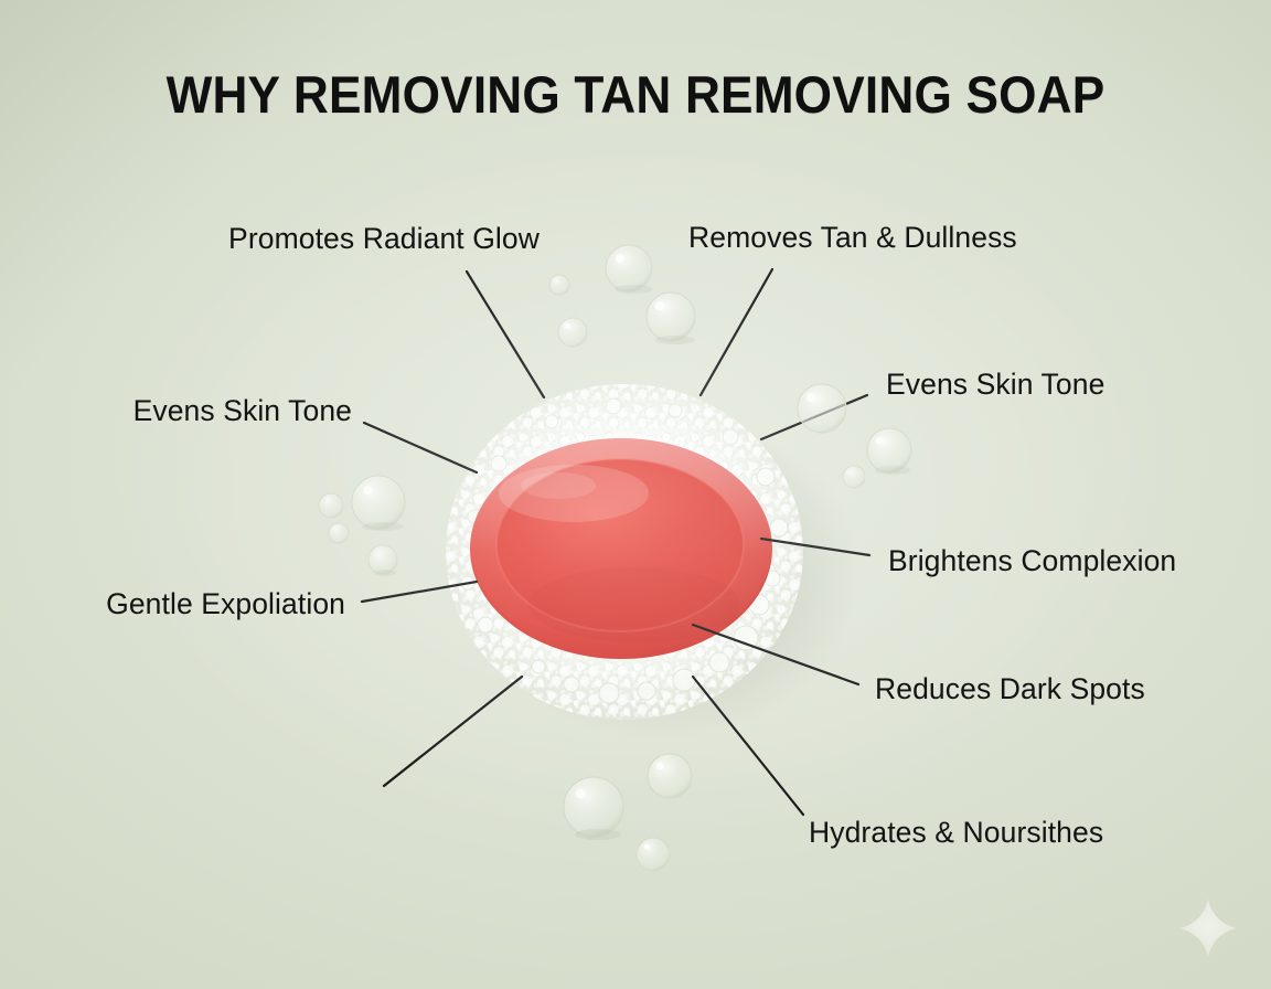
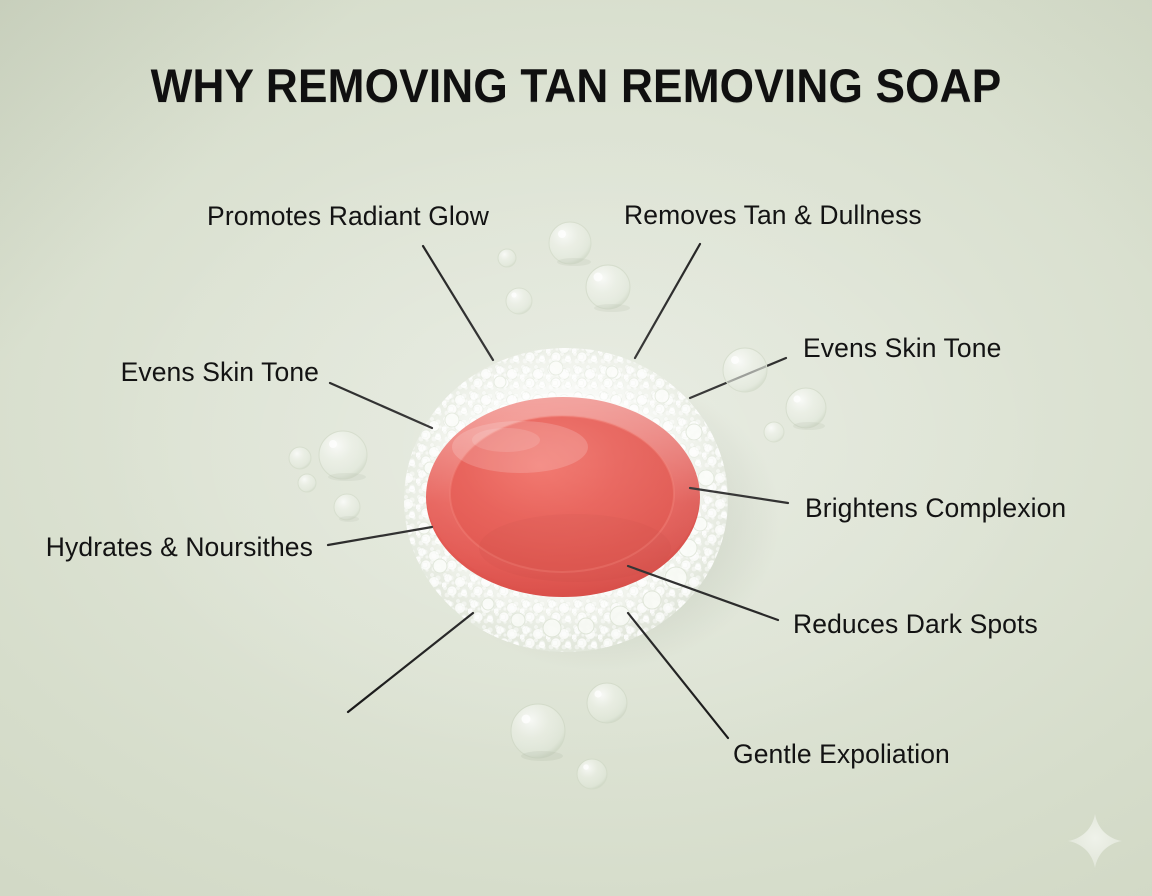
  WHY REMOVING TAN REMOVING SOAP
  Promotes Radiant Glow
  Removes Tan & Dullness
  Evens Skin Tone
  Evens Skin Tone
  Brightens Complexion
- Gentle Expoliation
+ Hydrates & Noursithes
  Reduces Dark Spots
- Hydrates & Noursithes
+ Gentle Expoliation
